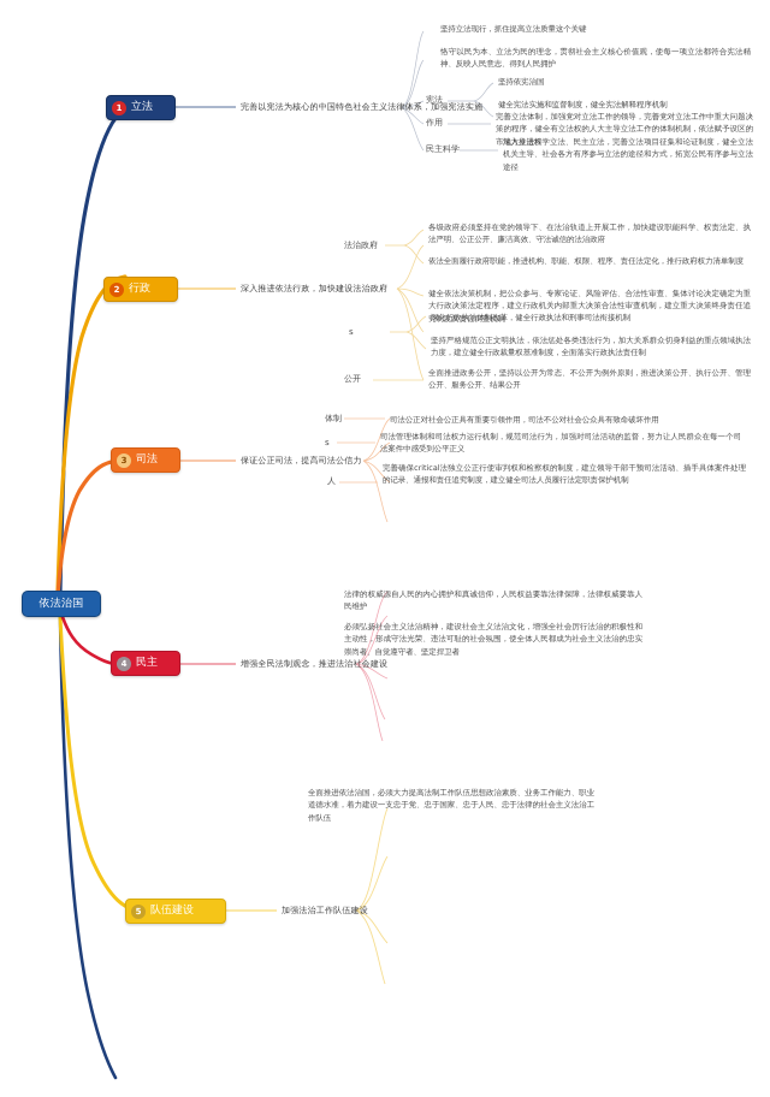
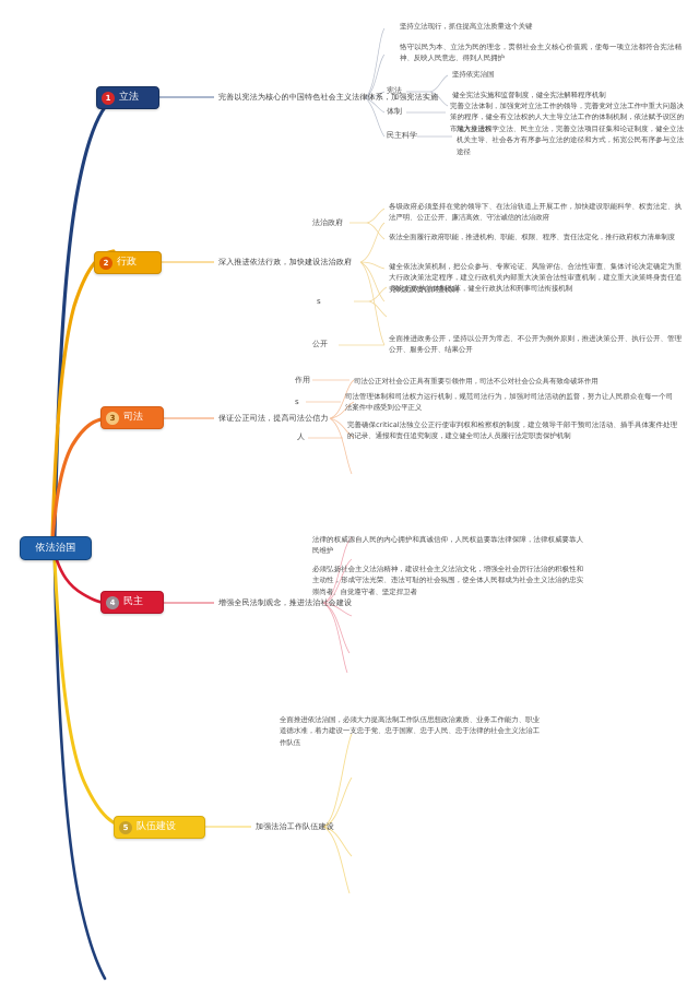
  依法治国
  1
  立法
  完善以宪法为核心的中国特色社会主义法律体系，加强宪法实施
  坚持立法现行，抓住提高立法质量这个关键
  恪守以民为本、立法为民的理念，贯彻社会主义核心价值观，使每一项立法都符合宪法精神、反映人民意志、得到人民拥护
  宪法
  坚持依宪治国
  健全宪法实施和监督制度，健全宪法解释程序机制
- 作用
+ 体制
  完善立法体制，加强党对立法工作的领导，完善党对立法工作中重大问题决策的程序，健全有立法权的人大主导立法工作的体制机制，依法赋予设区的市地方立法权
  民主科学
  深入推进科学立法、民主立法，完善立法项目征集和论证制度，健全立法机关主导、社会各方有序参与立法的途径和方式，拓宽公民有序参与立法途径
  2
  行政
  深入推进依法行政，加快建设法治政府
  法治政府
  各级政府必须坚持在党的领导下、在法治轨道上开展工作，加快建设职能科学、权责法定、执法严明、公正公开、廉洁高效、守法诚信的法治政府
  依法全面履行政府职能，推进机构、职能、权限、程序、责任法定化，推行政府权力清单制度
  s
  深化行政执法体制改革，健全行政执法和刑事司法衔接机制
- 坚持严格规范公正文明执法，依法惩处各类违法行为，加大关系群众切身利益的重点领域执法力度，建立健全行政裁量权基准制度，全面落实行政执法责任制
  公开
  全面推进政务公开，坚持以公开为常态、不公开为例外原则，推进决策公开、执行公开、管理公开、服务公开、结果公开
  3
  司法
  保证公正司法，提高司法公信力
- 体制
+ 作用
  司法公正对社会公正具有重要引领作用，司法不公对社会公众具有致命破坏作用
  s
  司法管理体制和司法权力运行机制，规范司法行为，加强对司法活动的监督，努力让人民群众在每一个司法案件中感受到公平正义
  人
  完善确保critical法独立公正行使审判权和检察权的制度，建立领导干部干预司法活动、插手具体案件处理的记录、通报和责任追究制度，建立健全司法人员履行法定职责保护机制
  4
  民主
  增强全民法制观念，推进法治社会建设
  法律的权威源自人民的内心拥护和真诚信仰，人民权益要靠法律保障，法律权威要靠人民维护
  必须弘扬社会主义法治精神，建设社会主义法治文化，增强全社会厉行法治的积极性和主动性，形成守法光荣、违法可耻的社会氛围，使全体人民都成为社会主义法治的忠实崇尚者、自觉遵守者、坚定捍卫者
  5
  队伍建设
  加强法治工作队伍建设
  全面推进依法治国，必须大力提高法制工作队伍思想政治素质、业务工作能力、职业道德水准，着力建设一支忠于党、忠于国家、忠于人民、忠于法律的社会主义法治工作队伍
